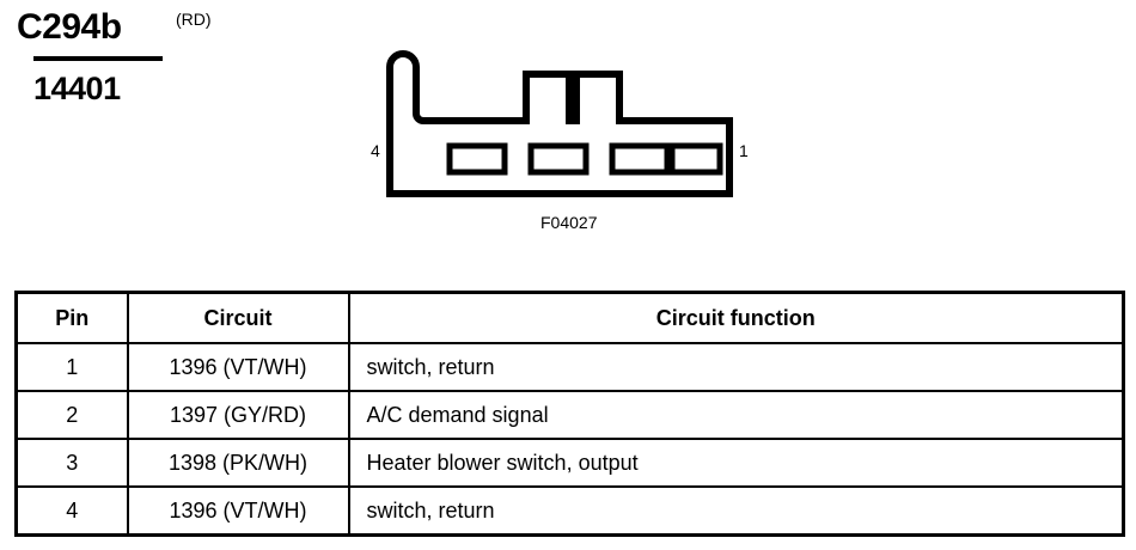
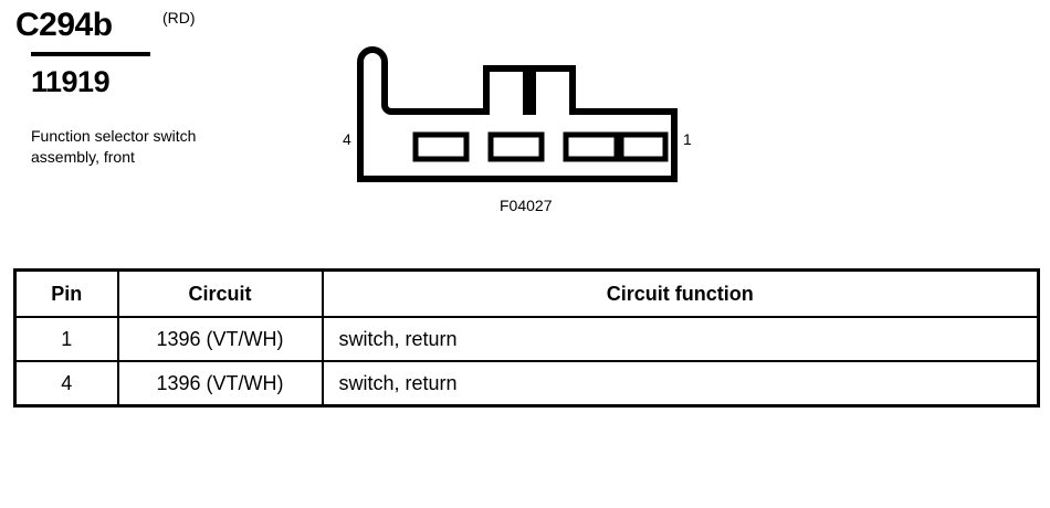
  C294b
  (RD)
- 14401
+ 11919
+ Function selector switch assembly, front
  4
  1
  F04027
  Pin	Circuit	Circuit function
  1	1396 (VT/WH)	switch, return
- 2	1397 (GY/RD)	A/C demand signal
- 3	1398 (PK/WH)	Heater blower switch, output
  4	1396 (VT/WH)	switch, return
